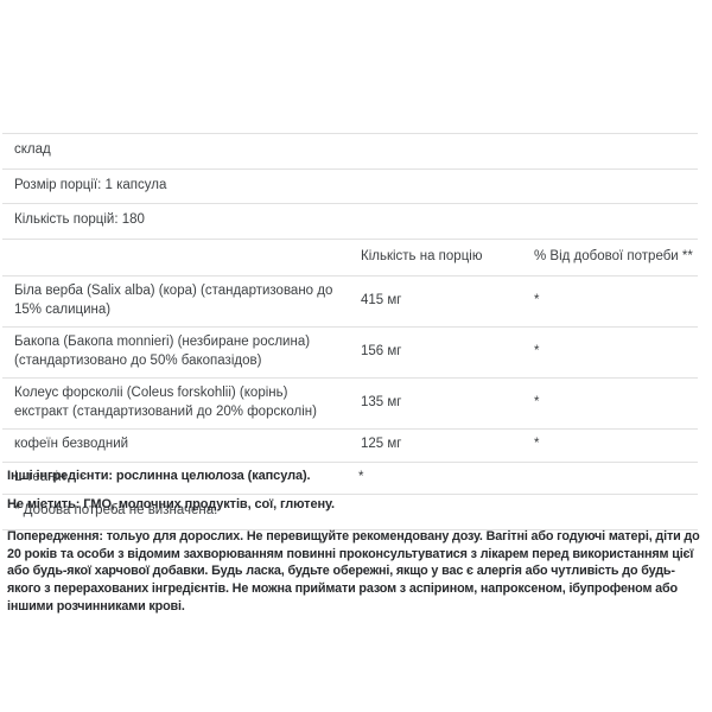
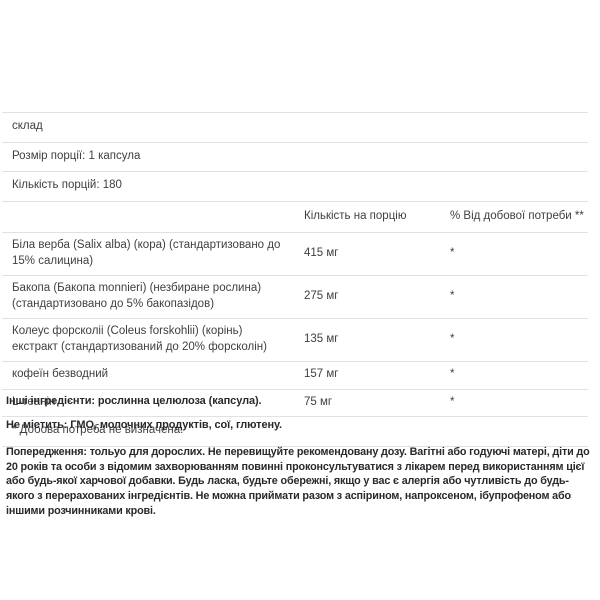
  склад
  Розмір порції: 1 капсула
  Кількість порцій: 180
  Кількість на порцію
  % Від добової потреби **
  Біла верба (Salix alba) (кора) (стандартизовано до 15% салицина)
  415 мг
  *
- Бакопа (Бакопа monnieri) (незбиране рослина) (стандартизовано до 50% бакопазідов)
+ Бакопа (Бакопа monnieri) (незбиране рослина) (стандартизовано до 5% бакопазідов)
- 156 мг
+ 275 мг
  *
  Колеус форсколіі (Coleus forskohlii) (корінь) екстракт (стандартизований до 20% форсколін)
  135 мг
  *
  кофеїн безводний
- 125 мг
+ 157 мг
  *
  L-теанін
+ 75 мг
  *
  * Добова потреба не визначена.
  Інші інгредієнти: рослинна целюлоза (капсула).
  Не містить: ГМО, молочних продуктів, сої, глютену.
  Попередження: тольуо для дорослих. Не перевищуйте рекомендовану дозу. Вагітні або годуючі матері, діти до 20 років та особи з відомим захворюванням повинні проконсультуватися з лікарем перед використанням цієї або будь-якої харчової добавки. Будь ласка, будьте обережні, якщо у вас є алергія або чутливість до будь-якого з перерахованих інгредієнтів. Не можна приймати разом з аспірином, напроксеном, ібупрофеном або іншими розчинниками крові.
